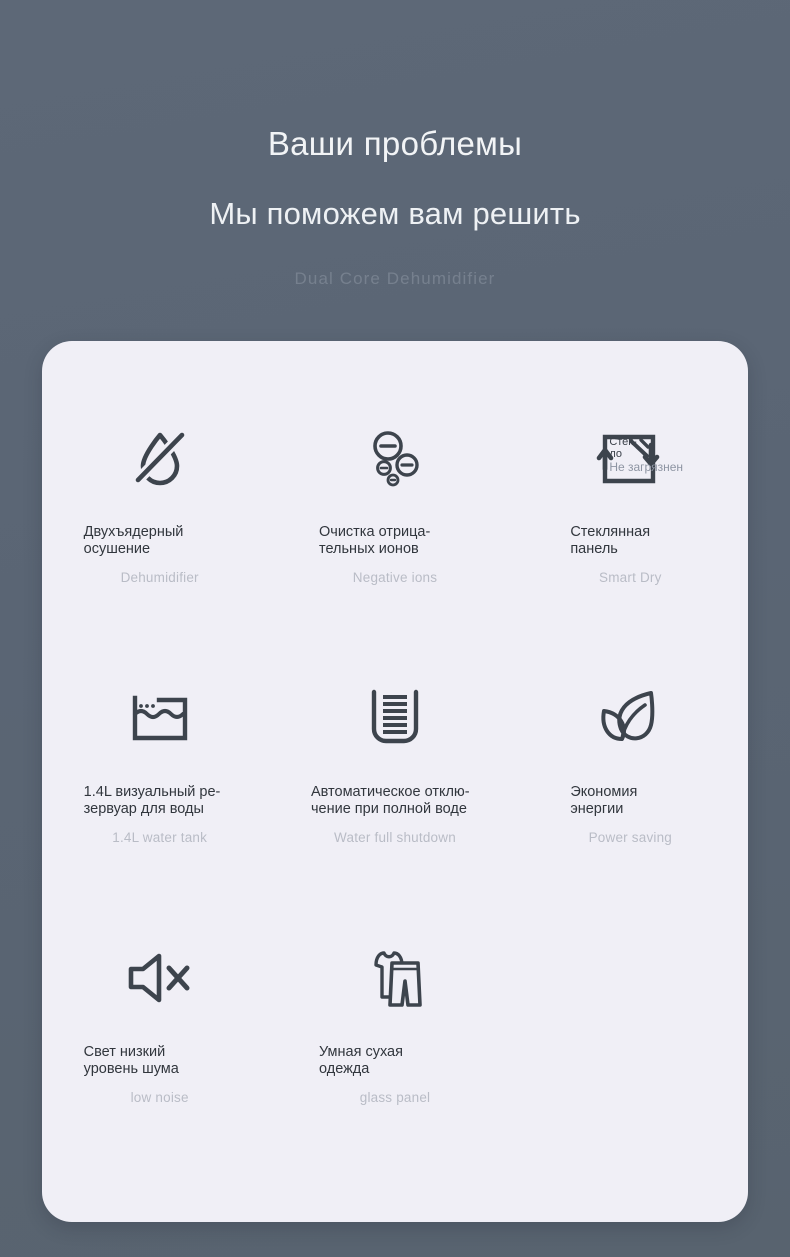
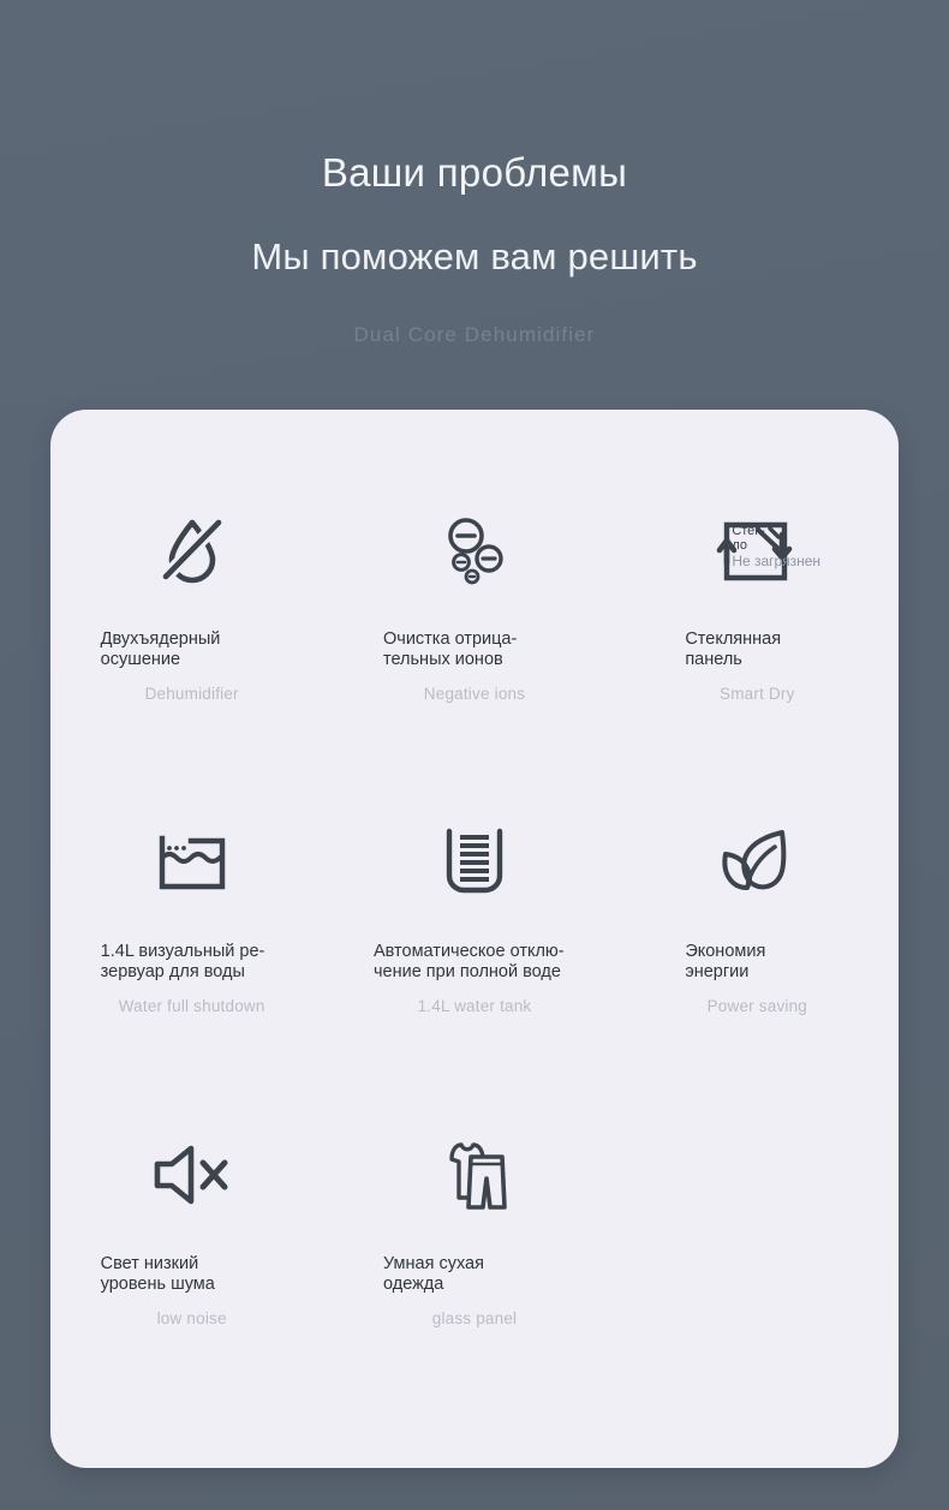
  Ваши проблемы
  Мы поможем вам решить
  Dual Core Dehumidifier
  Двухъядерный
  осушение
  Dehumidifier
  Очистка отрица-
  тельных ионов
  Negative ions
  Стек-
  ло
  Не загрязнен
  Стеклянная
  панель
  Smart Dry
  1.4L визуальный ре-
  зервуар для воды
- 1.4L water tank
+ Water full shutdown
  Автоматическое отклю-
  чение при полной воде
- Water full shutdown
+ 1.4L water tank
  Экономия
  энергии
  Power saving
  Свет низкий
  уровень шума
  low noise
  Умная сухая
  одежда
  glass panel
